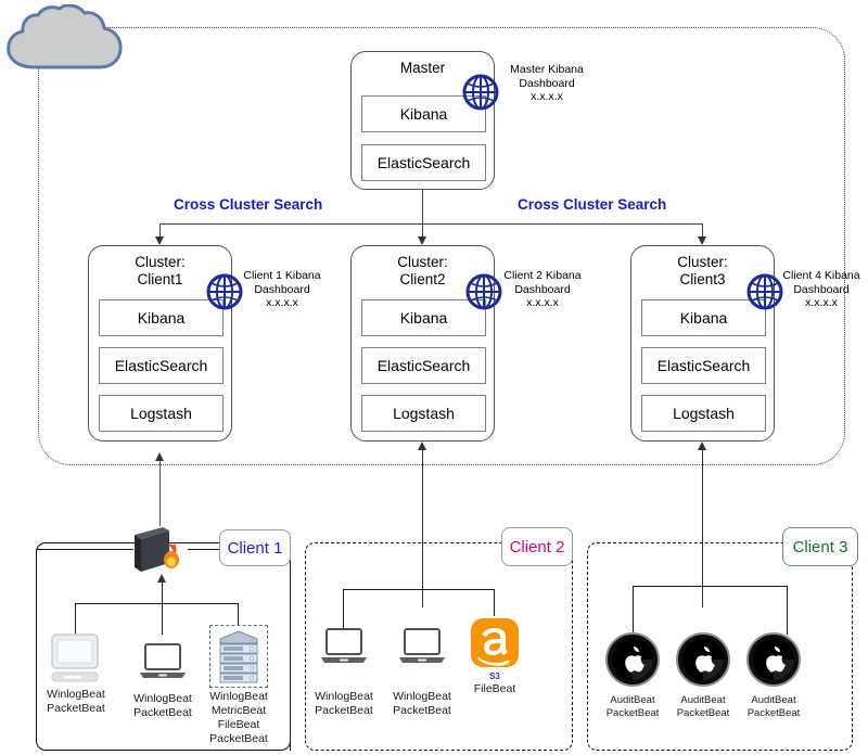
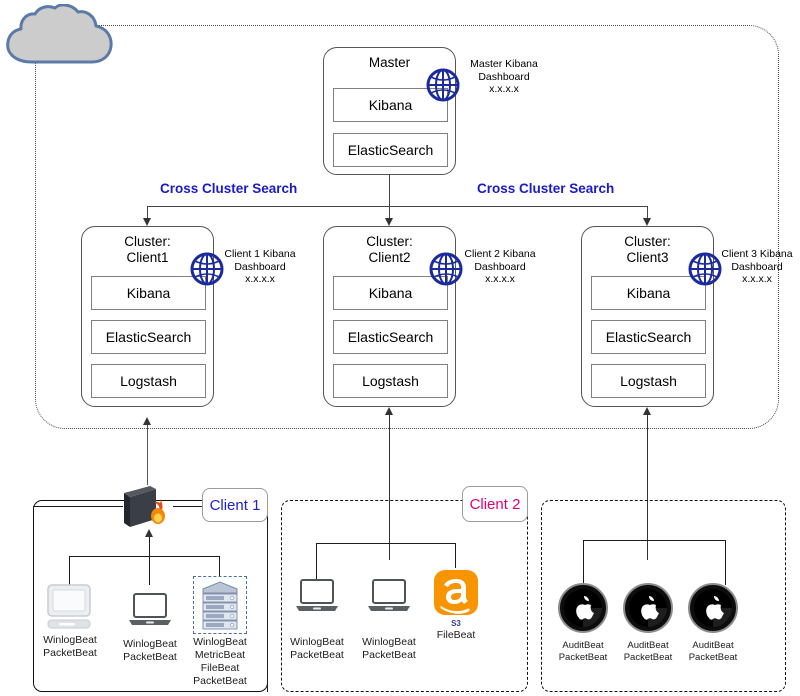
  Master
  Kibana
  ElasticSearch
  Master Kibana
  Dashboard
  x.x.x.x
  Cross Cluster Search
  Cross Cluster Search
  Cluster:
  Client1
  Kibana
  ElasticSearch
  Logstash
  Client 1 Kibana
  Dashboard
  x.x.x.x
  Cluster:
  Client2
  Kibana
  ElasticSearch
  Logstash
  Client 2 Kibana
  Dashboard
  x.x.x.x
  Cluster:
  Client3
  Kibana
  ElasticSearch
  Logstash
- Client 4 Kibana
+ Client 3 Kibana
  Dashboard
  x.x.x.x
  Client 1
  WinlogBeat
  PacketBeat
  WinlogBeat
  PacketBeat
  WinlogBeat
  MetricBeat
  FileBeat
  PacketBeat
  Client 2
  WinlogBeat
  PacketBeat
  WinlogBeat
  PacketBeat
  S3
  FileBeat
- Client 3
  AuditBeat
  PacketBeat
  AuditBeat
  PacketBeat
  AuditBeat
  PacketBeat
